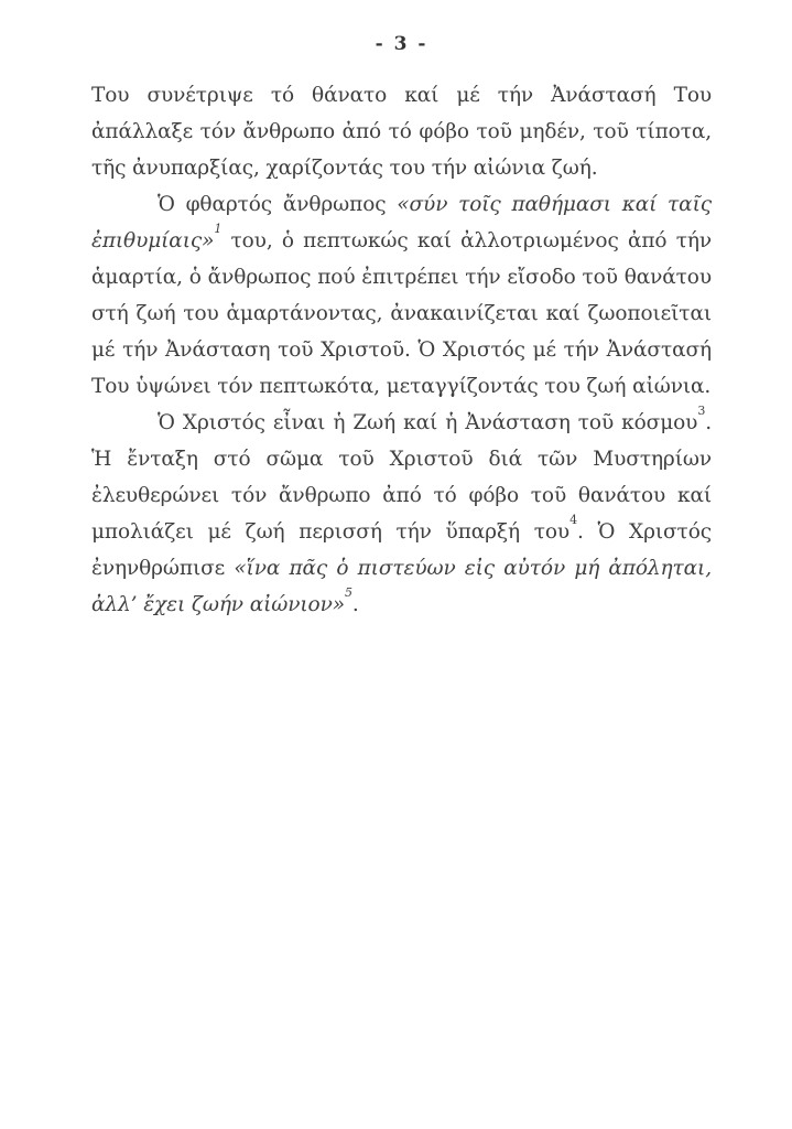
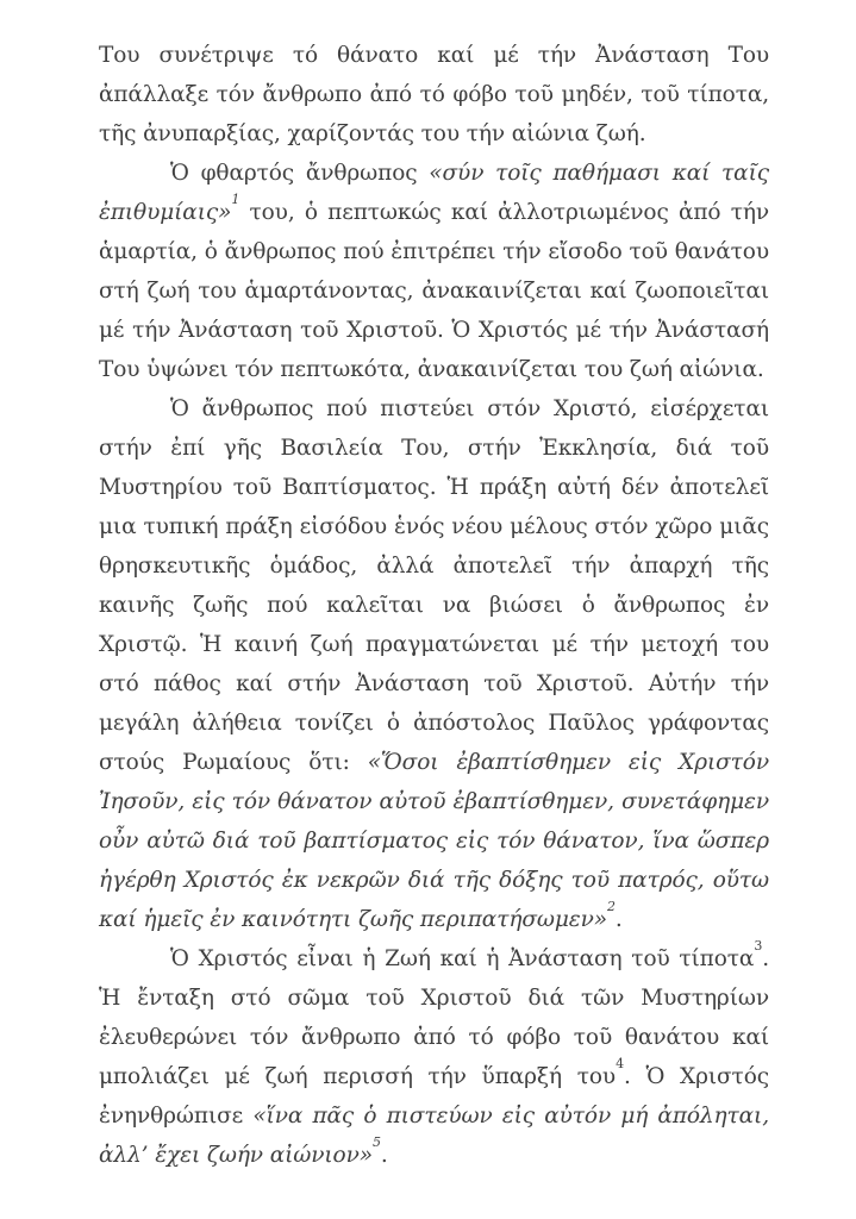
- - 3 -
- Του συνέτριψε τό θάνατο καί μέ τήν Ἀνάστασή Του ἀπάλλαξε τόν ἄνθρωπο ἀπό τό φόβο τοῦ μηδέν, τοῦ τίποτα, τῆς ἀνυπαρξίας, χαρίζοντάς του τήν αἰώνια ζωή.
+ Του συνέτριψε τό θάνατο καί μέ τήν Ἀνάσταση Του ἀπάλλαξε τόν ἄνθρωπο ἀπό τό φόβο τοῦ μηδέν, τοῦ τίποτα, τῆς ἀνυπαρξίας, χαρίζοντάς του τήν αἰώνια ζωή.
- Ὁ φθαρτός ἄνθρωπος «σύν τοῖς παθήμασι καί ταῖς ἐπιθυμίαις»1 του, ὁ πεπτωκώς καί ἀλλοτριωμένος ἀπό τήν ἁμαρτία, ὁ ἄνθρωπος πού ἐπιτρέπει τήν εἴσοδο τοῦ θανάτου στή ζωή του ἁμαρτάνοντας, ἀνακαινίζεται καί ζωοποιεῖται μέ τήν Ἀνάσταση τοῦ Χριστοῦ. Ὁ Χριστός μέ τήν Ἀνάστασή Του ὑψώνει τόν πεπτωκότα, μεταγγίζοντάς του ζωή αἰώνια.
+ Ὁ φθαρτός ἄνθρωπος «σύν τοῖς παθήμασι καί ταῖς ἐπιθυμίαις»1 του, ὁ πεπτωκώς καί ἀλλοτριωμένος ἀπό τήν ἁμαρτία, ὁ ἄνθρωπος πού ἐπιτρέπει τήν εἴσοδο τοῦ θανάτου στή ζωή του ἁμαρτάνοντας, ἀνακαινίζεται καί ζωοποιεῖται μέ τήν Ἀνάσταση τοῦ Χριστοῦ. Ὁ Χριστός μέ τήν Ἀνάστασή Του ὑψώνει τόν πεπτωκότα, ἀνακαινίζεται του ζωή αἰώνια.
+ Ὁ ἄνθρωπος πού πιστεύει στόν Χριστό, εἰσέρχεται στήν ἐπί γῆς Βασιλεία Του, στήν Ἐκκλησία, διά τοῦ Μυστηρίου τοῦ Βαπτίσματος. Ἡ πράξη αὐτή δέν ἀποτελεῖ μια τυπική πράξη εἰσόδου ἑνός νέου μέλους στόν χῶρο μιᾶς θρησκευτικῆς ὁμάδος, ἀλλά ἀποτελεῖ τήν ἀπαρχή τῆς καινῆς ζωῆς πού καλεῖται να βιώσει ὁ ἄνθρωπος ἐν Χριστῷ. Ἡ καινή ζωή πραγματώνεται μέ τήν μετοχή του στό πάθος καί στήν Ἀνάσταση τοῦ Χριστοῦ. Αὐτήν τήν μεγάλη ἀλήθεια τονίζει ὁ ἀπόστολος Παῦλος γράφοντας στούς Ρωμαίους ὅτι: «Ὅσοι ἐβαπτίσθημεν εἰς Χριστόν Ἰησοῦν, εἰς τόν θάνατον αὐτοῦ ἐβαπτίσθημεν, συνετάφημεν οὖν αὐτῶ διά τοῦ βαπτίσματος εἰς τόν θάνατον, ἵνα ὥσπερ ἠγέρθη Χριστός ἐκ νεκρῶν διά τῆς δόξης τοῦ πατρός, οὕτω καί ἡμεῖς ἐν καινότητι ζωῆς περιπατήσωμεν»2.
- Ὁ Χριστός εἶναι ἡ Ζωή καί ἡ Ἀνάσταση τοῦ κόσμου3. Ἡ ἔνταξη στό σῶμα τοῦ Χριστοῦ διά τῶν Μυστηρίων ἐλευθερώνει τόν ἄνθρωπο ἀπό τό φόβο τοῦ θανάτου καί μπολιάζει μέ ζωή περισσή τήν ὕπαρξή του4. Ὁ Χριστός ἐνηνθρώπισε «ἵνα πᾶς ὁ πιστεύων εἰς αὐτόν μή ἀπόληται, ἀλλ’ ἔχει ζωήν αἰώνιον»5.
+ Ὁ Χριστός εἶναι ἡ Ζωή καί ἡ Ἀνάσταση τοῦ τίποτα3. Ἡ ἔνταξη στό σῶμα τοῦ Χριστοῦ διά τῶν Μυστηρίων ἐλευθερώνει τόν ἄνθρωπο ἀπό τό φόβο τοῦ θανάτου καί μπολιάζει μέ ζωή περισσή τήν ὕπαρξή του4. Ὁ Χριστός ἐνηνθρώπισε «ἵνα πᾶς ὁ πιστεύων εἰς αὐτόν μή ἀπόληται, ἀλλ’ ἔχει ζωήν αἰώνιον»5.
